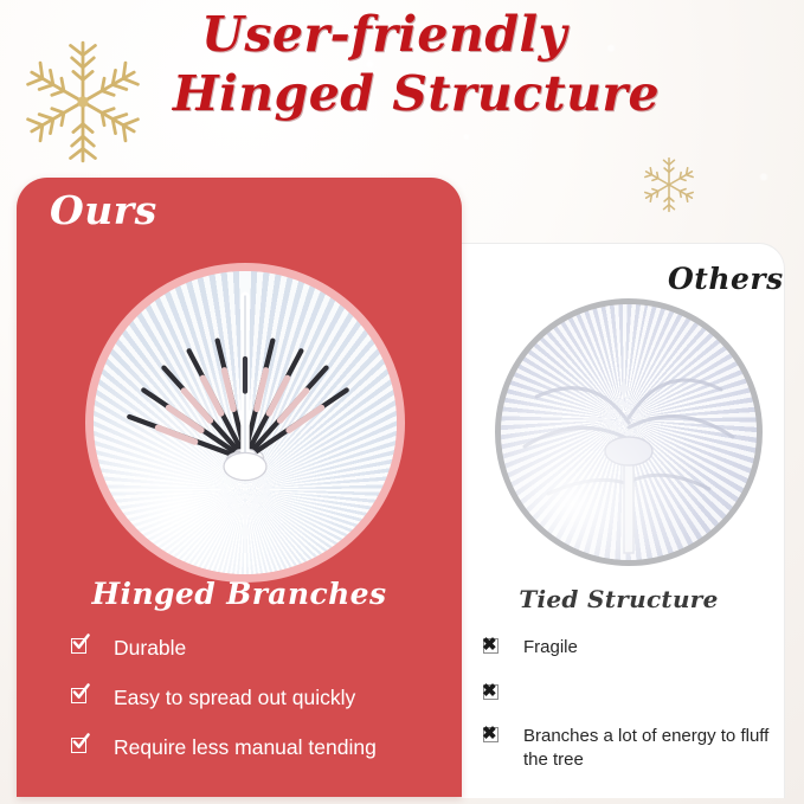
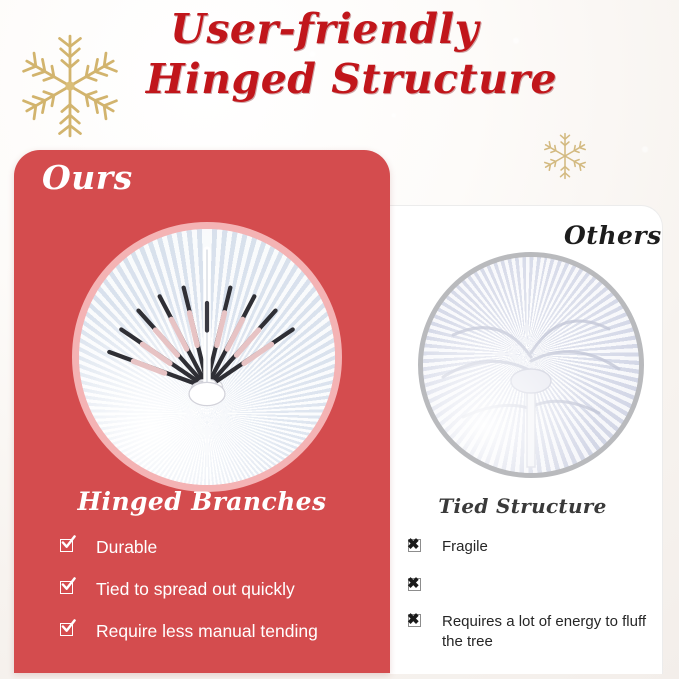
  User-friendly
  Hinged Structure
  Ours
  Others
  Hinged Branches
  Tied Structure
  Durable
- Easy to spread out quickly
+ Tied to spread out quickly
  Require less manual tending
  ✖
  Fragile
  ✖
  ✖
- Branches a lot of energy to fluff the tree
+ Requires a lot of energy to fluff the tree
